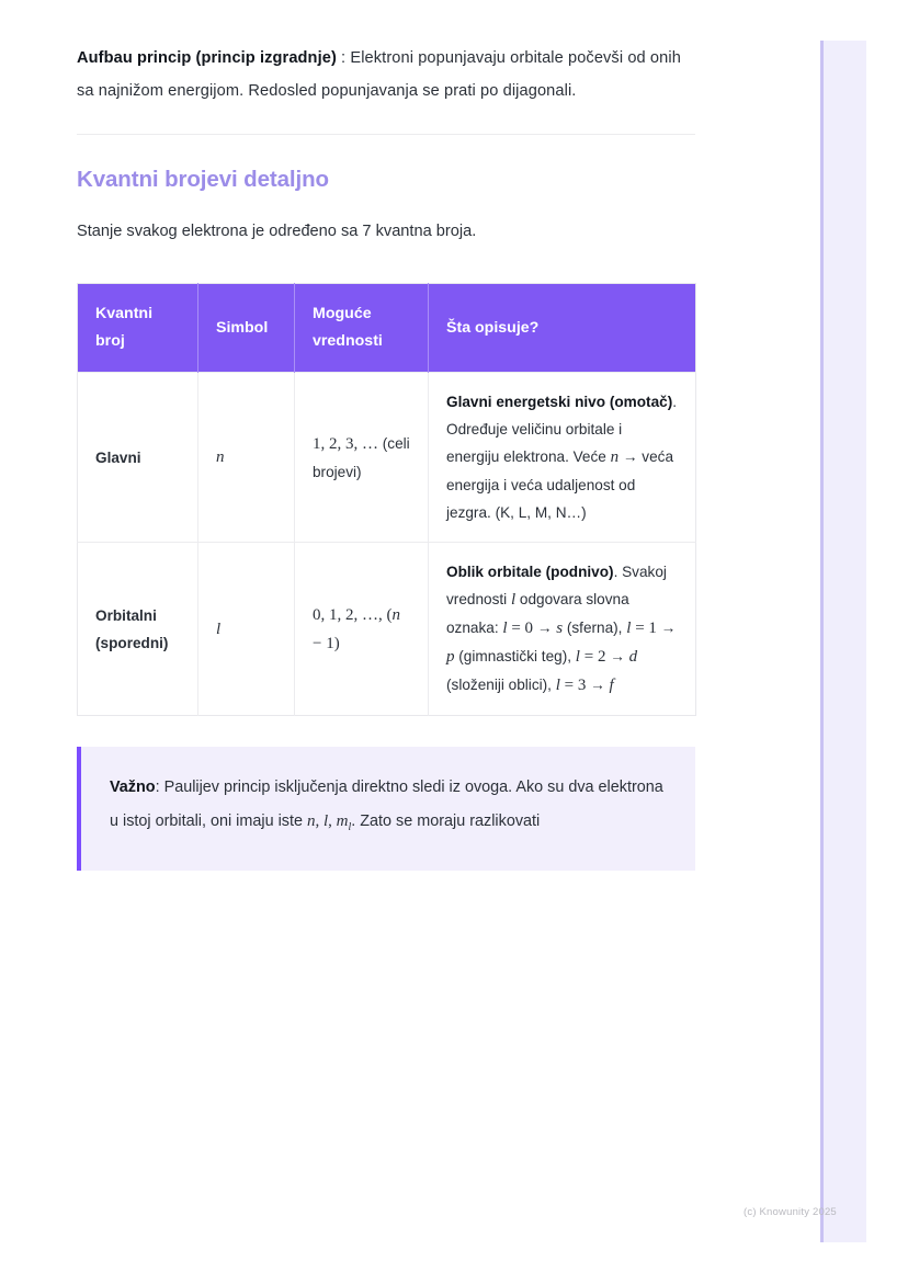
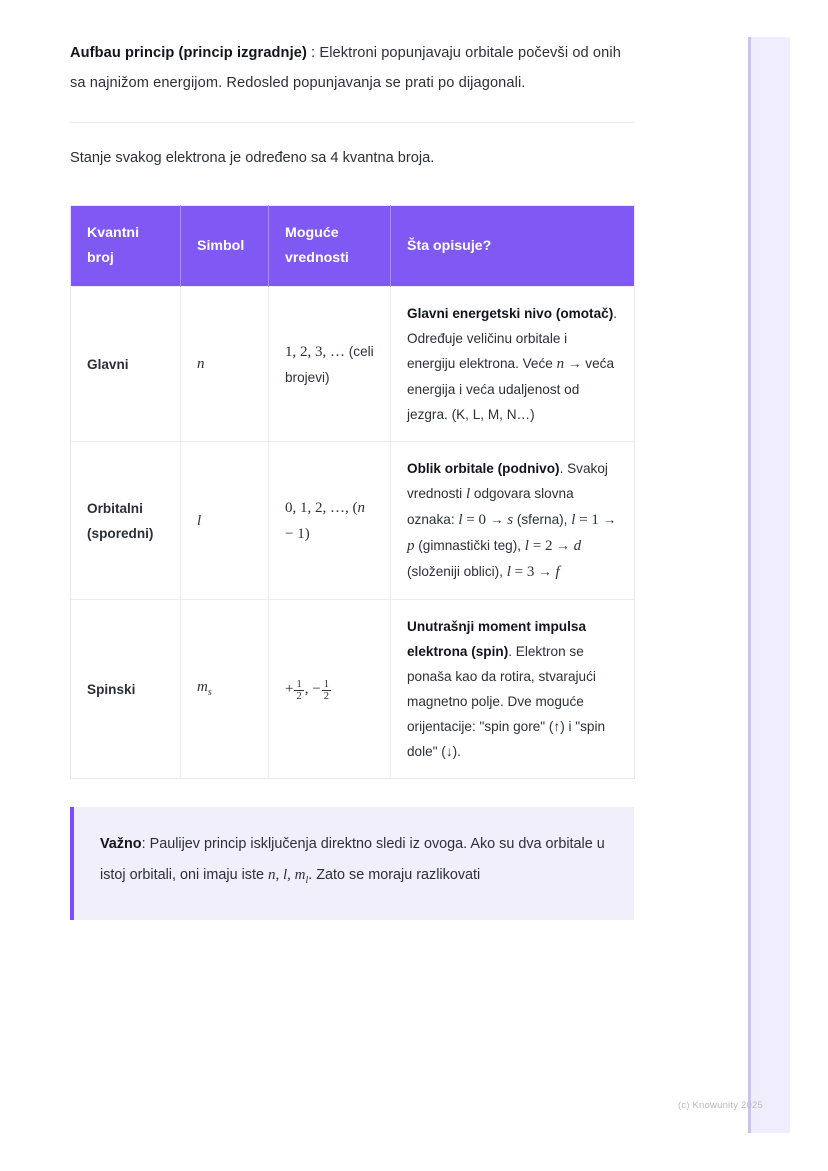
  Aufbau princip (princip izgradnje) : Elektroni popunjavaju orbitale počevši od onih sa najnižom energijom. Redosled popunjavanja se prati po dijagonali.
- Kvantni brojevi detaljno
- Stanje svakog elektrona je određeno sa 7 kvantna broja.
+ Stanje svakog elektrona je određeno sa 4 kvantna broja.
  Kvantni broj	Simbol	Moguće vrednosti	Šta opisuje?
  Glavni	n	1, 2, 3, … (celi brojevi)	Glavni energetski nivo (omotač). Određuje veličinu orbitale i energiju elektrona. Veće n → veća energija i veća udaljenost od jezgra. (K, L, M, N…)
  Orbitalni (sporedni)	l	0, 1, 2, …, (n − 1)	Oblik orbitale (podnivo). Svakoj vrednosti l odgovara slovna oznaka: l = 0 → s (sferna), l = 1 → p (gimnastički teg), l = 2 → d (složeniji oblici), l = 3 → f
+ Spinski	ms	+ 12, − 12	Unutrašnji moment impulsa elektrona (spin). Elektron se ponaša kao da rotira, stvarajući magnetno polje. Dve moguće orijentacije: "spin gore" (↑) i "spin dole" (↓).
- Važno: Paulijev princip isključenja direktno sledi iz ovoga. Ako su dva elektrona u istoj orbitali, oni imaju iste n, l, ml. Zato se moraju razlikovati
+ Važno: Paulijev princip isključenja direktno sledi iz ovoga. Ako su dva orbitale u istoj orbitali, oni imaju iste n, l, ml. Zato se moraju razlikovati
  (c) Knowunity 2025
